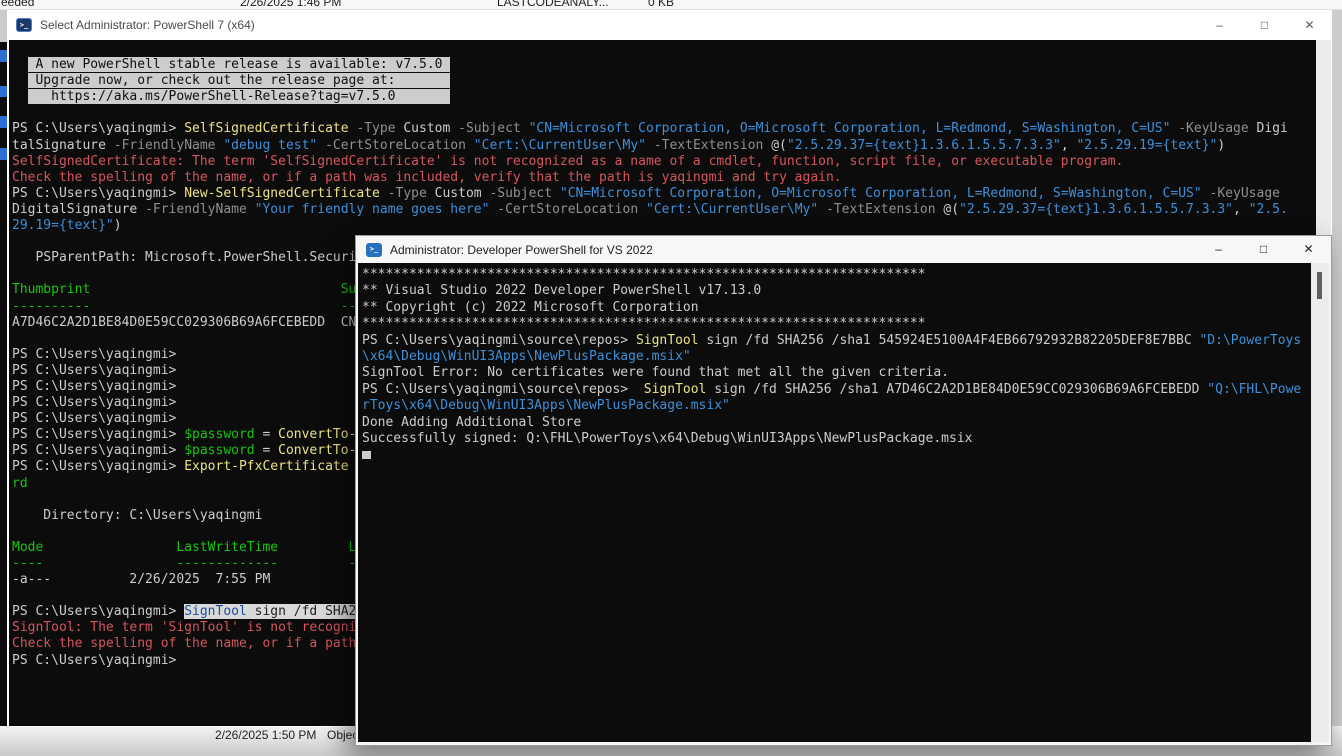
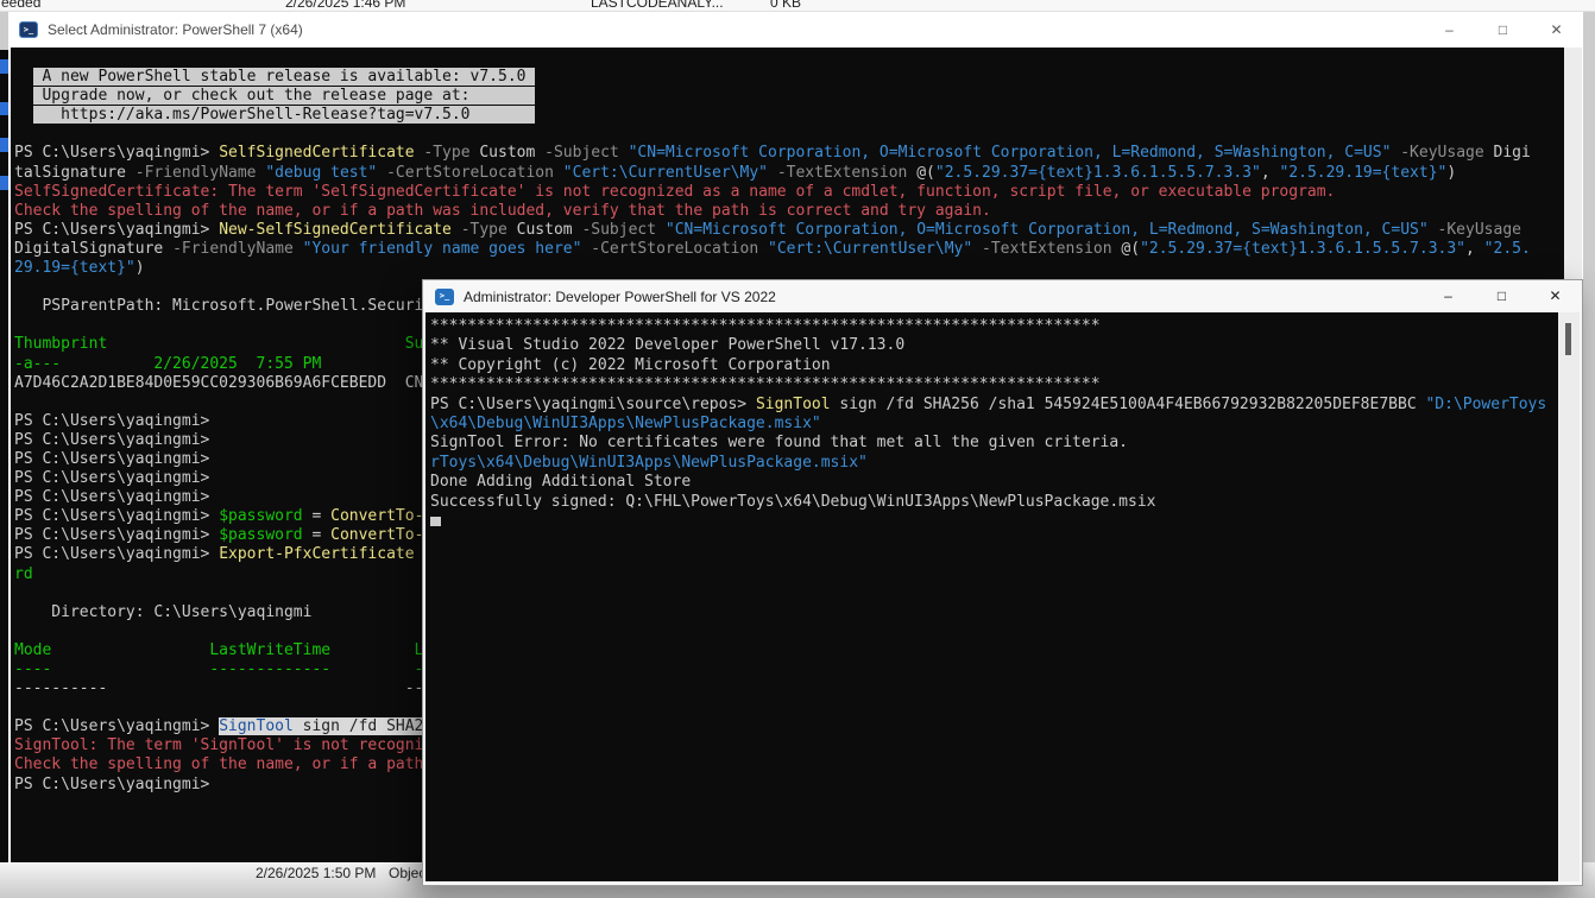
  eeded
  2/26/2025 1:46 PM
  LASTCODEANALY...
  0 KB
  2/26/2025 1:50 PM
  >_
  Select Administrator: PowerShell 7 (x64)
  –
  □
  ✕
  A new PowerShell stable release is available: v7.5.0
  Upgrade now, or check out the release page at:
  https://aka.ms/PowerShell-Release?tag=v7.5.0
  PS C:\Users\yaqingmi> SelfSignedCertificate -Type Custom -Subject "CN=Microsoft Corporation, O=Microsoft Corporation, L=Redmond, S=Washington, C=US" -KeyUsage Digi
  talSignature -FriendlyName "debug test" -CertStoreLocation "Cert:\CurrentUser\My" -TextExtension @("2.5.29.37={text}1.3.6.1.5.5.7.3.3", "2.5.29.19={text}")
  SelfSignedCertificate: The term 'SelfSignedCertificate' is not recognized as a name of a cmdlet, function, script file, or executable program.
- Check the spelling of the name, or if a path was included, verify that the path is yaqingmi and try again.
+ Check the spelling of the name, or if a path was included, verify that the path is correct and try again.
  PS C:\Users\yaqingmi> New-SelfSignedCertificate -Type Custom -Subject "CN=Microsoft Corporation, O=Microsoft Corporation, L=Redmond, S=Washington, C=US" -KeyUsage
  DigitalSignature -FriendlyName "Your friendly name goes here" -CertStoreLocation "Cert:\CurrentUser\My" -TextExtension @("2.5.29.37={text}1.3.6.1.5.5.7.3.3", "2.5.
  29.19={text}")
  PSParentPath: Microsoft.PowerShell.Securi
  Thumbprint Su
- ---------- --
+ -a--- 2/26/2025 7:55 PM
  A7D46C2A2D1BE84D0E59CC029306B69A6FCEBEDD CN
  PS C:\Users\yaqingmi>
  PS C:\Users\yaqingmi>
  PS C:\Users\yaqingmi>
  PS C:\Users\yaqingmi>
  PS C:\Users\yaqingmi>
  PS C:\Users\yaqingmi> $password = ConvertTo-
  PS C:\Users\yaqingmi> $password = ConvertTo-
  PS C:\Users\yaqingmi> Export-PfxCertificate
  rd
  Directory: C:\Users\yaqingmi
  Mode LastWriteTime L
  ---- ------------- -
- -a--- 2/26/2025 7:55 PM
+ ---------- --
  PS C:\Users\yaqingmi> SignTool sign /fd SHA2
  SignTool: The term 'SignTool' is not recogni
  Check the spelling of the name, or if a path
  PS C:\Users\yaqingmi>
  >_
  Administrator: Developer PowerShell for VS 2022
  –
  □
  ✕
  ************************************************************************
  ** Visual Studio 2022 Developer PowerShell v17.13.0
  ** Copyright (c) 2022 Microsoft Corporation
  ************************************************************************
  PS C:\Users\yaqingmi\source\repos> SignTool sign /fd SHA256 /sha1 545924E5100A4F4EB66792932B82205DEF8E7BBC "D:\PowerToys
  \x64\Debug\WinUI3Apps\NewPlusPackage.msix"
  SignTool Error: No certificates were found that met all the given criteria.
- PS C:\Users\yaqingmi\source\repos> SignTool sign /fd SHA256 /sha1 A7D46C2A2D1BE84D0E59CC029306B69A6FCEBEDD "Q:\FHL\Powe
  rToys\x64\Debug\WinUI3Apps\NewPlusPackage.msix"
  Done Adding Additional Store
  Successfully signed: Q:\FHL\PowerToys\x64\Debug\WinUI3Apps\NewPlusPackage.msix
